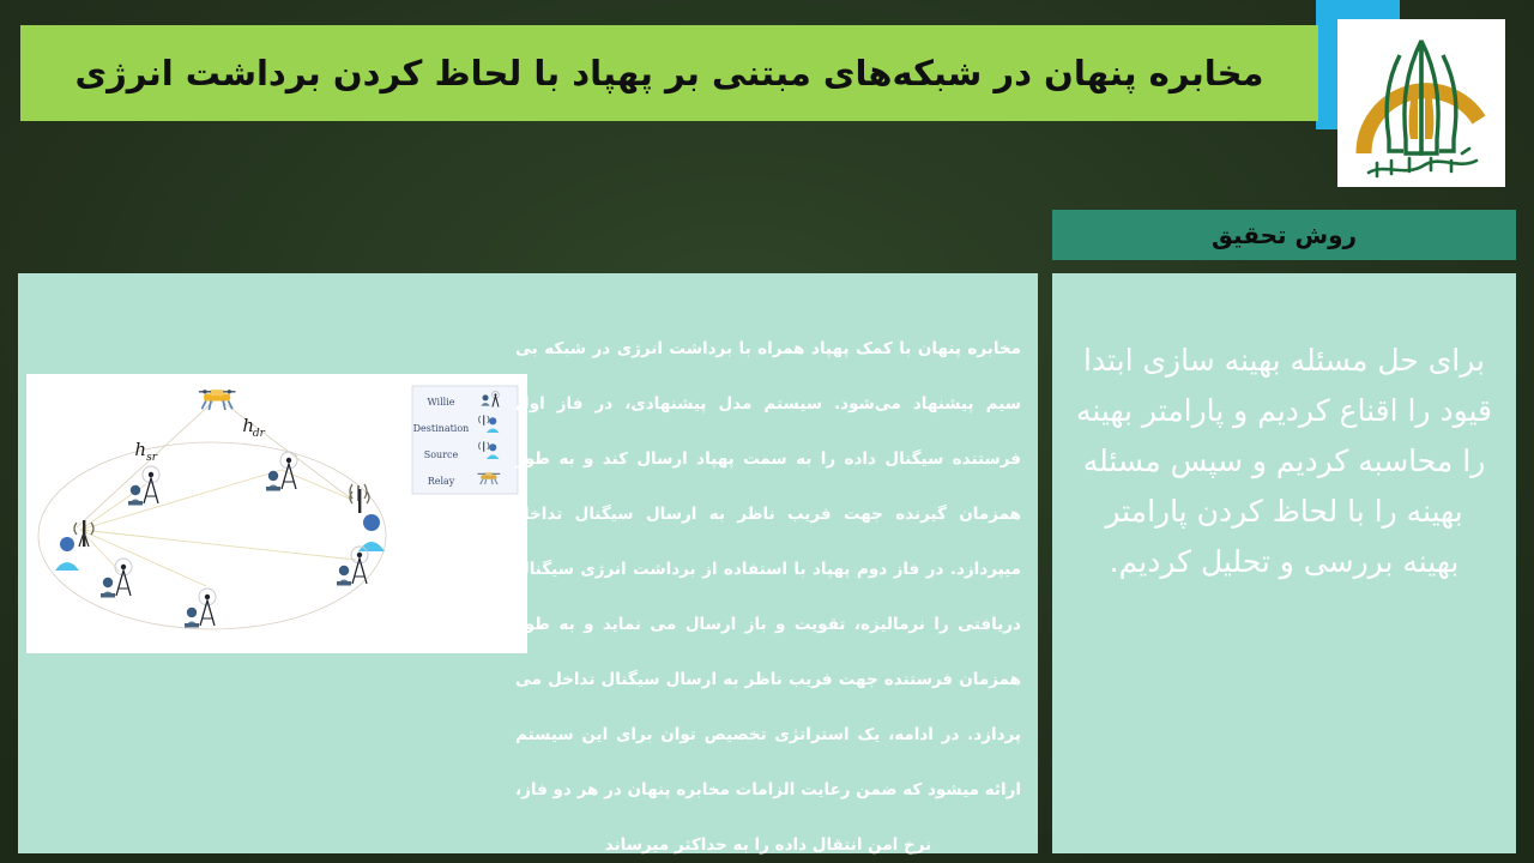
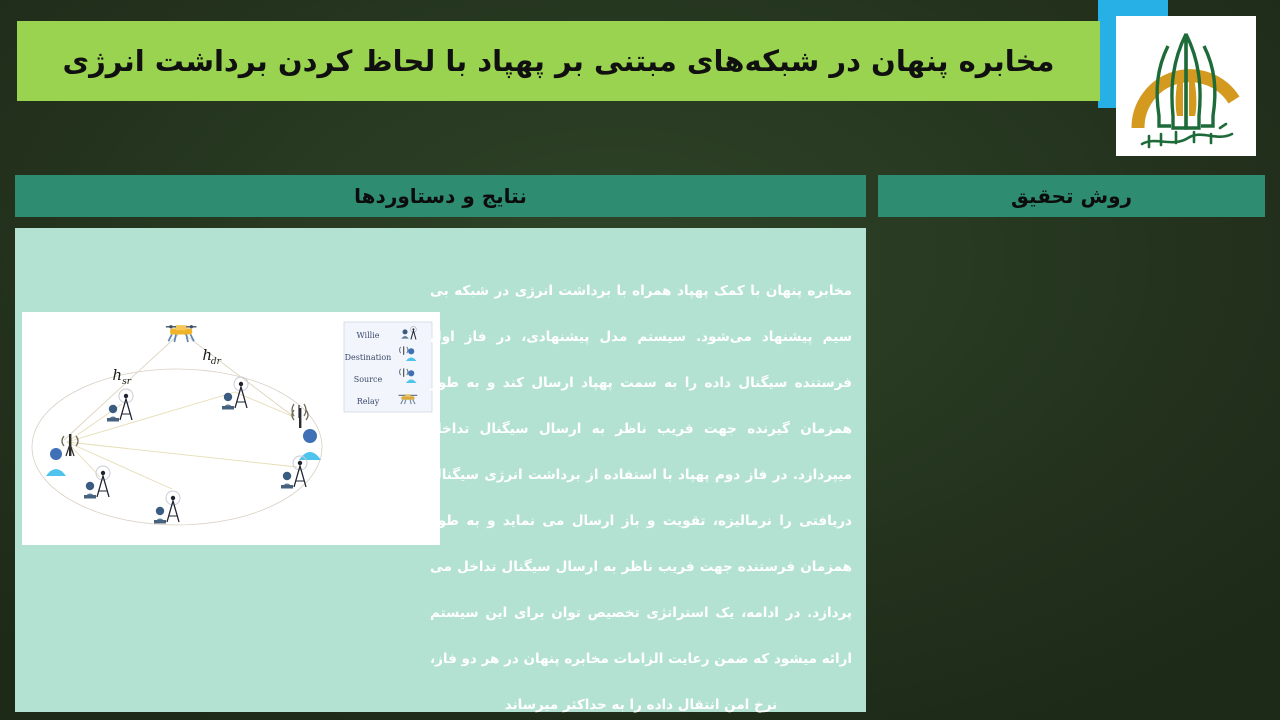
  مخابره پنهان در شبکههای مبتنی بر پهپاد با لحاظ کردن برداشت انرژی
+ نتایج و دستاوردها
  روش تحقیق
  h
  dr
  h
  sr
  Willie
  Destination
  Source
  Relay
  مخابره پنهان با کمک پهپاد همراه با برداشت انرژی در شبکه بی سیم پیشنهاد می‌شود. سیستم مدل پیشنهادی، در فاز اول فرستنده سیگنال داده را به سمت پهپاد ارسال کند و به طور همزمان گیرنده جهت فریب ناظر به ارسال سیگنال تداخل میپردازد. در فاز دوم پهپاد با استفاده از برداشت انرژی سیگنال دریافتی را نرمالیزه، تقویت و باز ارسال می نماید و به طو همزمان فرستنده جهت فریب ناظر به ارسال سیگنال تداخل می پردازد. در ادامه، یک استراتژی تخصیص توان برای این سیستم ارائه میشود که ضمن رعایت الزامات مخابره پنهان در هر دو فاز، نرخ امن انتقال داده را به حداکثر میرساند
- برای حل مسئله بهینه سازی ابتدا قیود را اقناع کردیم و پارامتر بهینه را محاسبه کردیم و سپس مسئله بهینه را با لحاظ کردن پارامتر بهینه بررسی و تحلیل کردیم.
